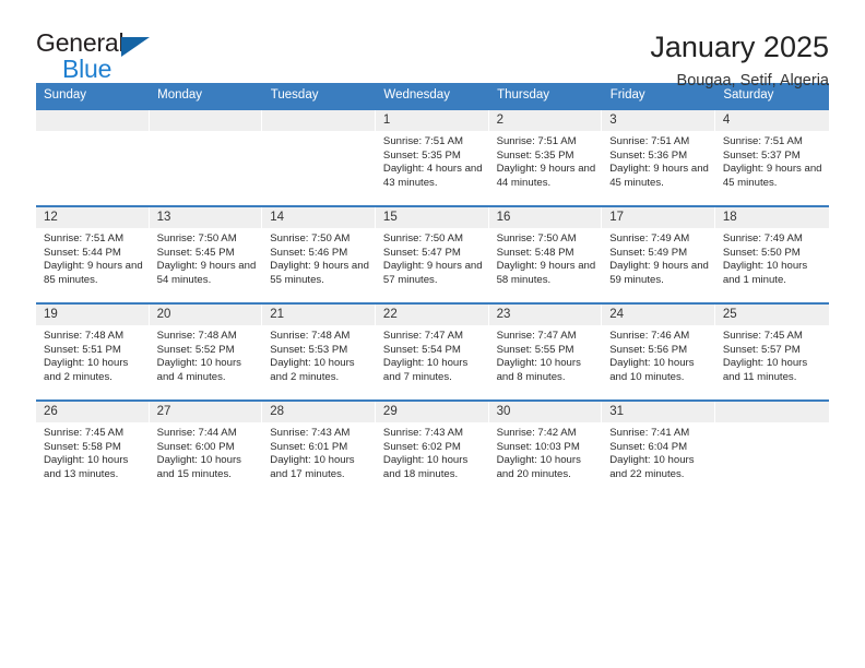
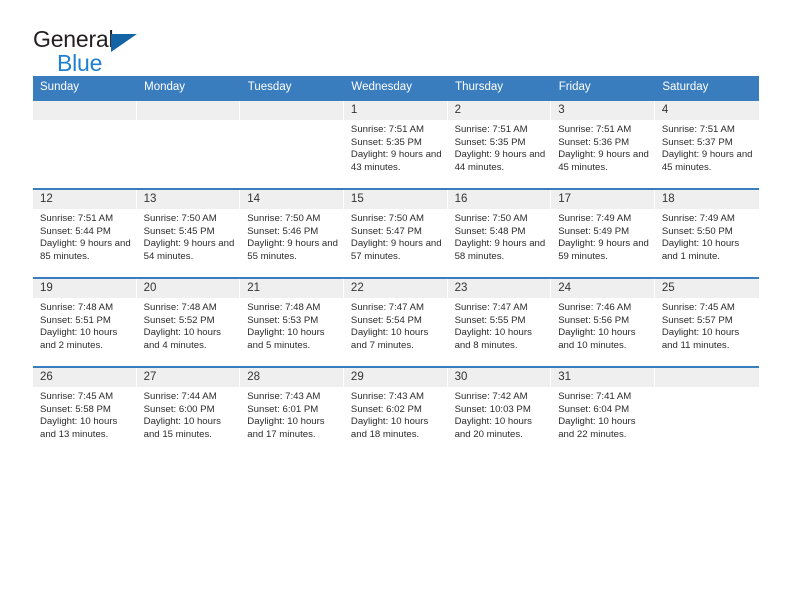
  General
  Blue
- January 2025
- Bougaa, Setif, Algeria
  Sunday	Monday	Tuesday	Wednesday	Thursday	Friday	Saturday
- 			1Sunrise: 7:51 AMSunset: 5:35 PMDaylight: 4 hours and 43 minutes.	2Sunrise: 7:51 AMSunset: 5:35 PMDaylight: 9 hours and 44 minutes.	3Sunrise: 7:51 AMSunset: 5:36 PMDaylight: 9 hours and 45 minutes.	4Sunrise: 7:51 AMSunset: 5:37 PMDaylight: 9 hours and 45 minutes.
+ 			1Sunrise: 7:51 AMSunset: 5:35 PMDaylight: 9 hours and 43 minutes.	2Sunrise: 7:51 AMSunset: 5:35 PMDaylight: 9 hours and 44 minutes.	3Sunrise: 7:51 AMSunset: 5:36 PMDaylight: 9 hours and 45 minutes.	4Sunrise: 7:51 AMSunset: 5:37 PMDaylight: 9 hours and 45 minutes.
  12Sunrise: 7:51 AMSunset: 5:44 PMDaylight: 9 hours and 85 minutes.	13Sunrise: 7:50 AMSunset: 5:45 PMDaylight: 9 hours and 54 minutes.	14Sunrise: 7:50 AMSunset: 5:46 PMDaylight: 9 hours and 55 minutes.	15Sunrise: 7:50 AMSunset: 5:47 PMDaylight: 9 hours and 57 minutes.	16Sunrise: 7:50 AMSunset: 5:48 PMDaylight: 9 hours and 58 minutes.	17Sunrise: 7:49 AMSunset: 5:49 PMDaylight: 9 hours and 59 minutes.	18Sunrise: 7:49 AMSunset: 5:50 PMDaylight: 10 hours and 1 minute.
- 19Sunrise: 7:48 AMSunset: 5:51 PMDaylight: 10 hours and 2 minutes.	20Sunrise: 7:48 AMSunset: 5:52 PMDaylight: 10 hours and 4 minutes.	21Sunrise: 7:48 AMSunset: 5:53 PMDaylight: 10 hours and 2 minutes.	22Sunrise: 7:47 AMSunset: 5:54 PMDaylight: 10 hours and 7 minutes.	23Sunrise: 7:47 AMSunset: 5:55 PMDaylight: 10 hours and 8 minutes.	24Sunrise: 7:46 AMSunset: 5:56 PMDaylight: 10 hours and 10 minutes.	25Sunrise: 7:45 AMSunset: 5:57 PMDaylight: 10 hours and 11 minutes.
+ 19Sunrise: 7:48 AMSunset: 5:51 PMDaylight: 10 hours and 2 minutes.	20Sunrise: 7:48 AMSunset: 5:52 PMDaylight: 10 hours and 4 minutes.	21Sunrise: 7:48 AMSunset: 5:53 PMDaylight: 10 hours and 5 minutes.	22Sunrise: 7:47 AMSunset: 5:54 PMDaylight: 10 hours and 7 minutes.	23Sunrise: 7:47 AMSunset: 5:55 PMDaylight: 10 hours and 8 minutes.	24Sunrise: 7:46 AMSunset: 5:56 PMDaylight: 10 hours and 10 minutes.	25Sunrise: 7:45 AMSunset: 5:57 PMDaylight: 10 hours and 11 minutes.
  26Sunrise: 7:45 AMSunset: 5:58 PMDaylight: 10 hours and 13 minutes.	27Sunrise: 7:44 AMSunset: 6:00 PMDaylight: 10 hours and 15 minutes.	28Sunrise: 7:43 AMSunset: 6:01 PMDaylight: 10 hours and 17 minutes.	29Sunrise: 7:43 AMSunset: 6:02 PMDaylight: 10 hours and 18 minutes.	30Sunrise: 7:42 AMSunset: 10:03 PMDaylight: 10 hours and 20 minutes.	31Sunrise: 7:41 AMSunset: 6:04 PMDaylight: 10 hours and 22 minutes.
